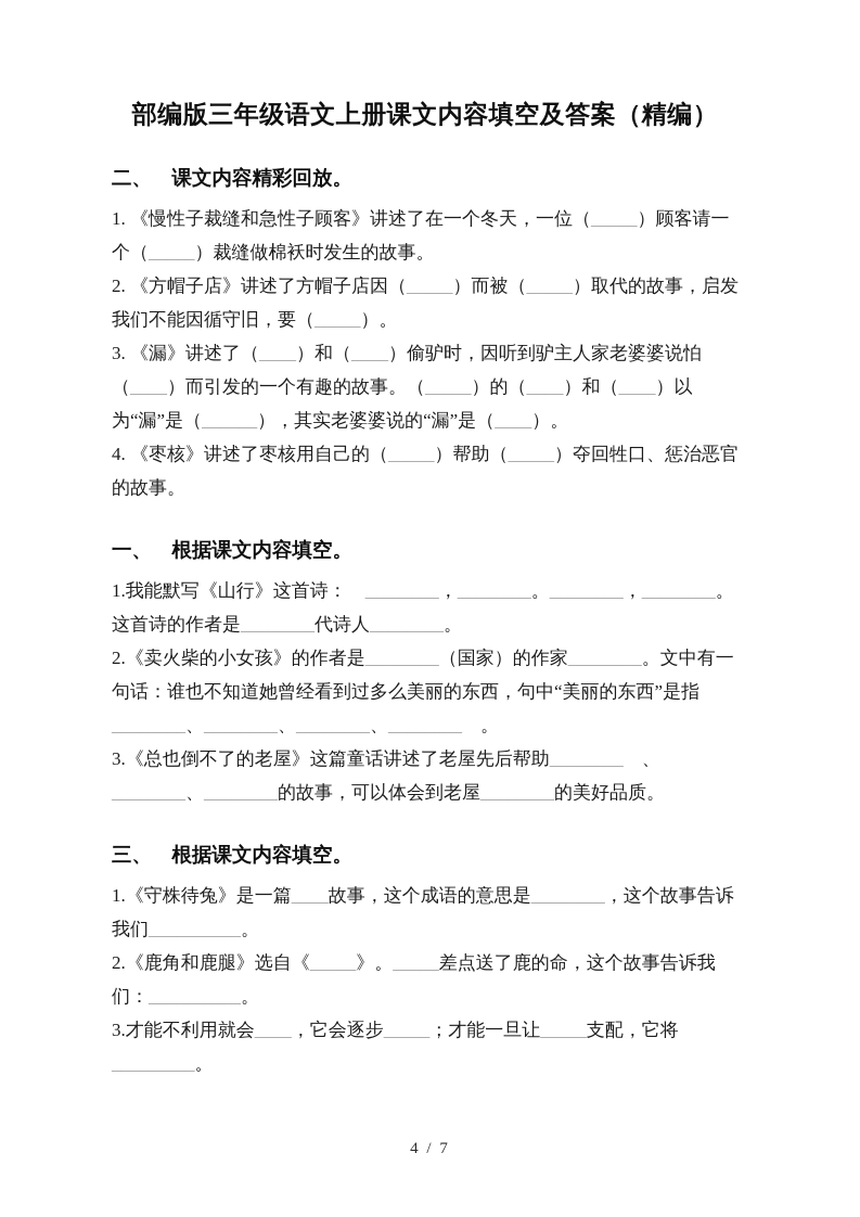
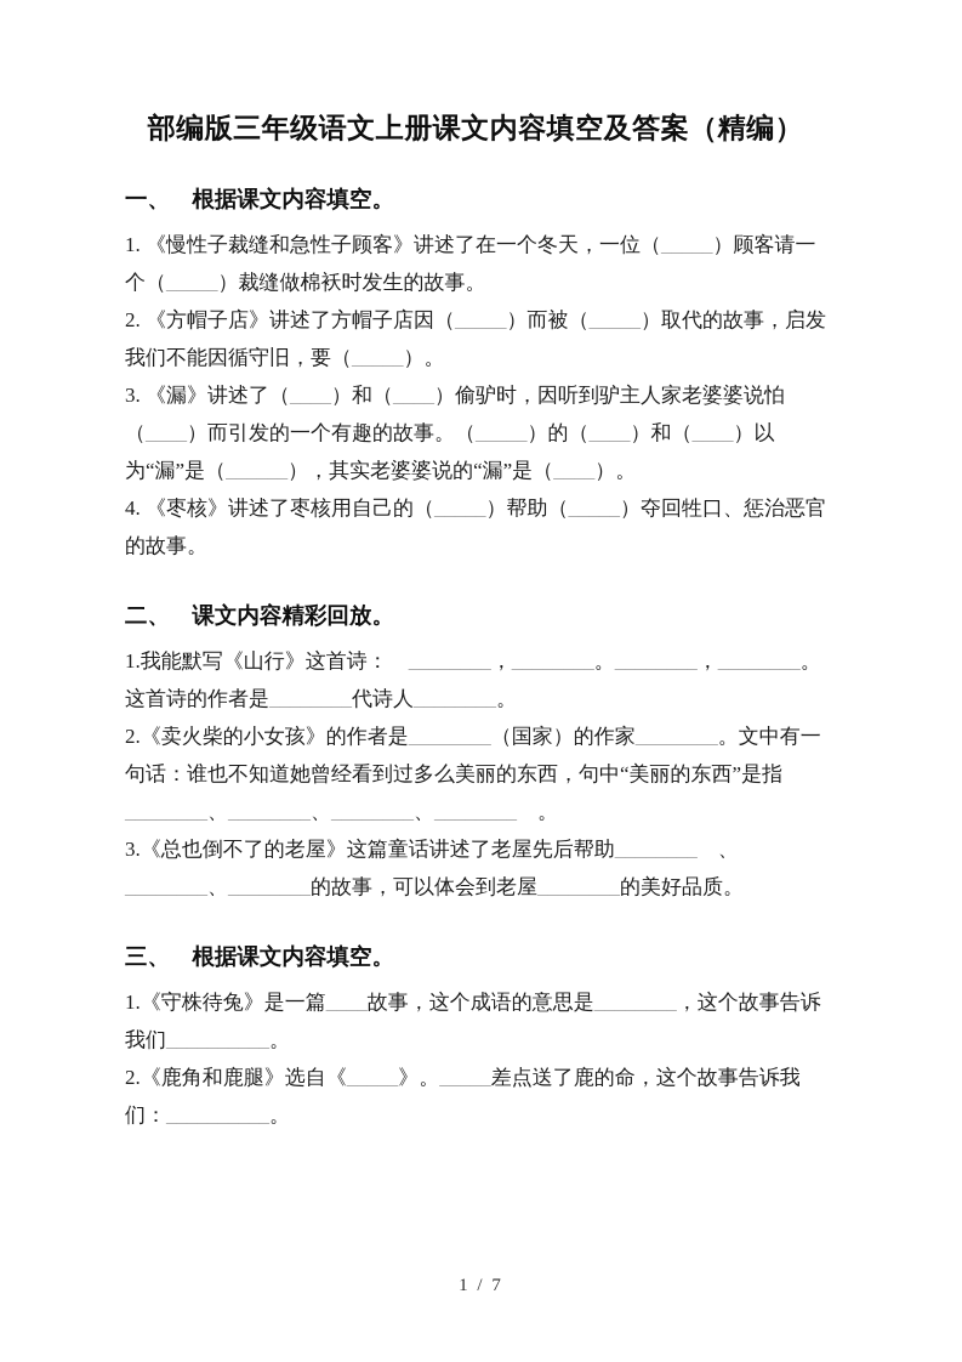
  部编版三年级语文上册课文内容填空及答案（精编）
- 二、 课文内容精彩回放。
+ 一、 根据课文内容填空。
  1. 《慢性子裁缝和急性子顾客》讲述了在一个冬天，一位（_____）顾客请一个（_____）裁缝做棉袄时发生的故事。
  2. 《方帽子店》讲述了方帽子店因（_____）而被（_____）取代的故事，启发我们不能因循守旧，要（_____）。
  3. 《漏》讲述了（____）和（____）偷驴时，因听到驴主人家老婆婆说怕（____）而引发的一个有趣的故事。（_____）的（____）和（____）以为“漏”是（______），其实老婆婆说的“漏”是（____）。
  4. 《枣核》讲述了枣核用自己的（_____）帮助（_____）夺回牲口、惩治恶官的故事。
- 一、 根据课文内容填空。
+ 二、 课文内容精彩回放。
  1.我能默写《山行》这首诗： ________，________。________，________。这首诗的作者是________代诗人________。
  2.《卖火柴的小女孩》的作者是________（国家）的作家________。文中有一句话：谁也不知道她曾经看到过多么美丽的东西，句中“美丽的东西”是指________、________、________、________ 。
  3.《总也倒不了的老屋》这篇童话讲述了老屋先后帮助________ 、________、________的故事，可以体会到老屋________的美好品质。
  三、 根据课文内容填空。
  1.《守株待兔》是一篇____故事，这个成语的意思是________，这个故事告诉我们__________。
  2.《鹿角和鹿腿》选自《_____》。_____差点送了鹿的命，这个故事告诉我们：__________。
- 3.才能不利用就会____，它会逐步_____；才能一旦让_____支配，它将_________。
- 4 / 7
+ 1 / 7
